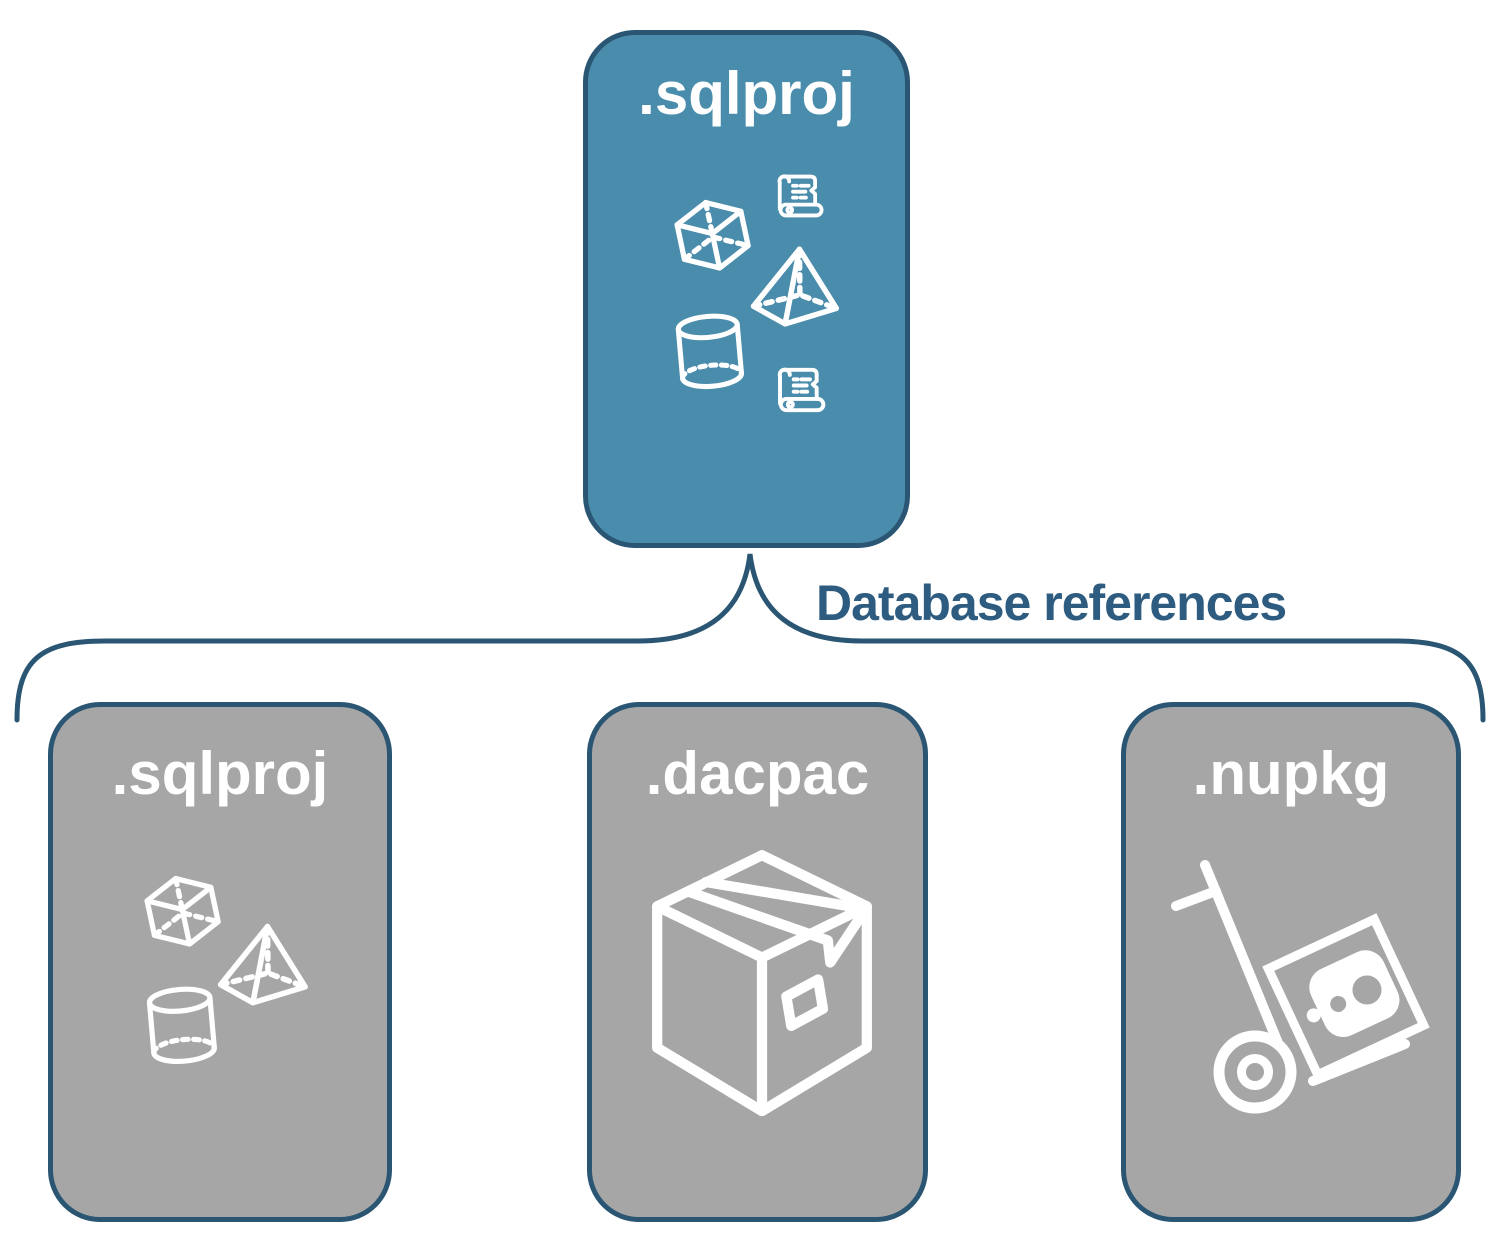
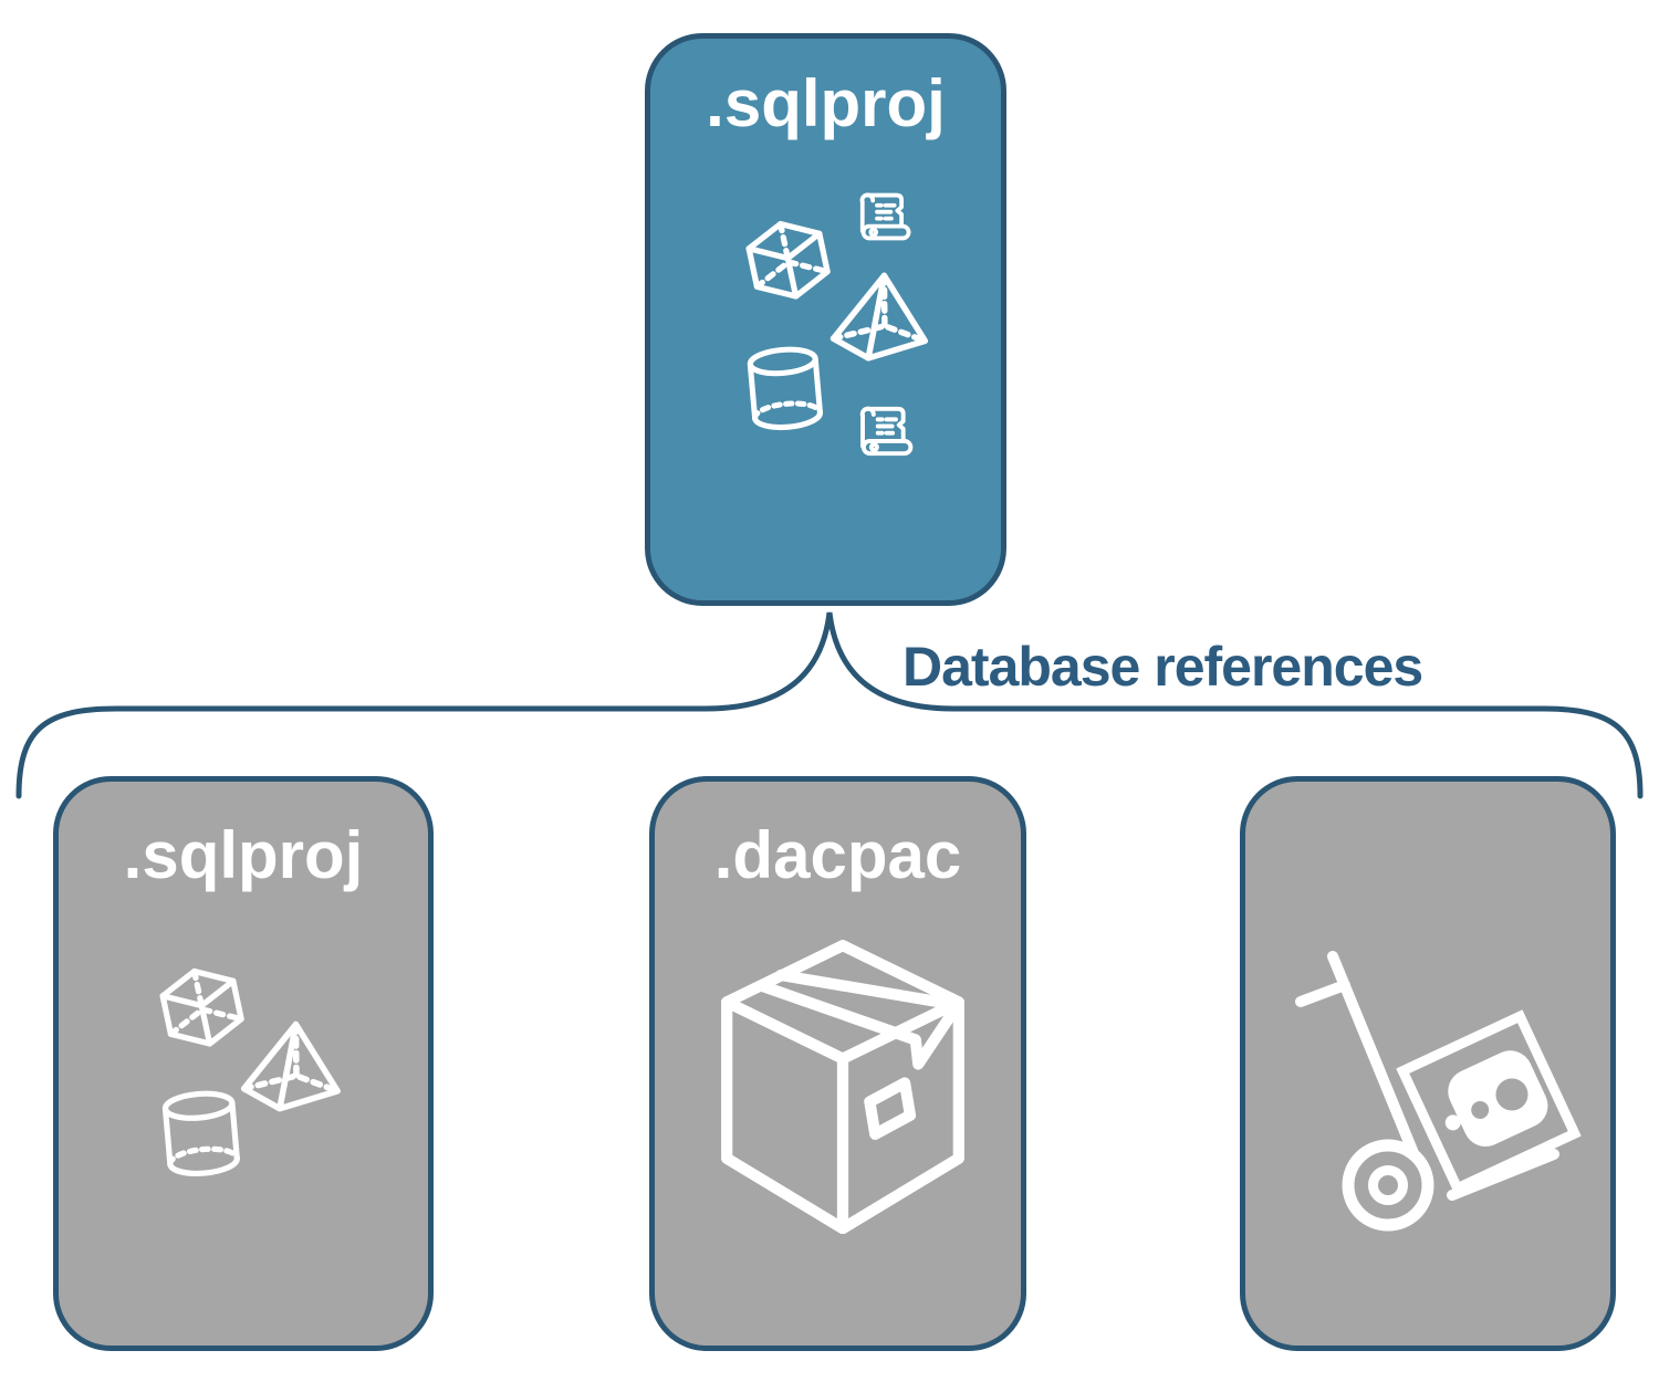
  .sqlproj
  Database references
  .sqlproj
  .dacpac
- .nupkg
